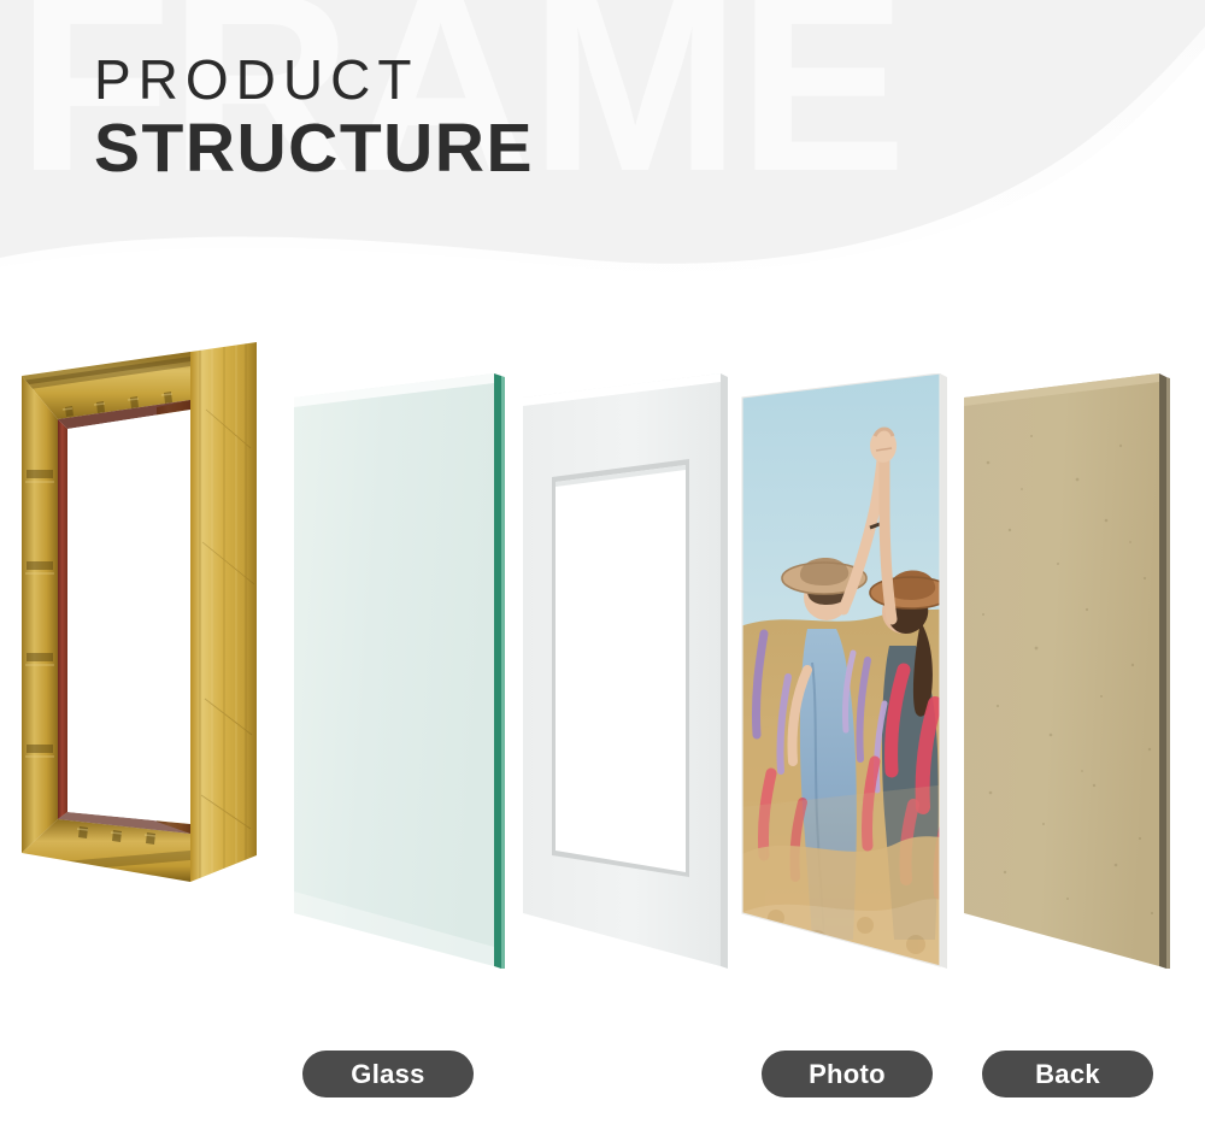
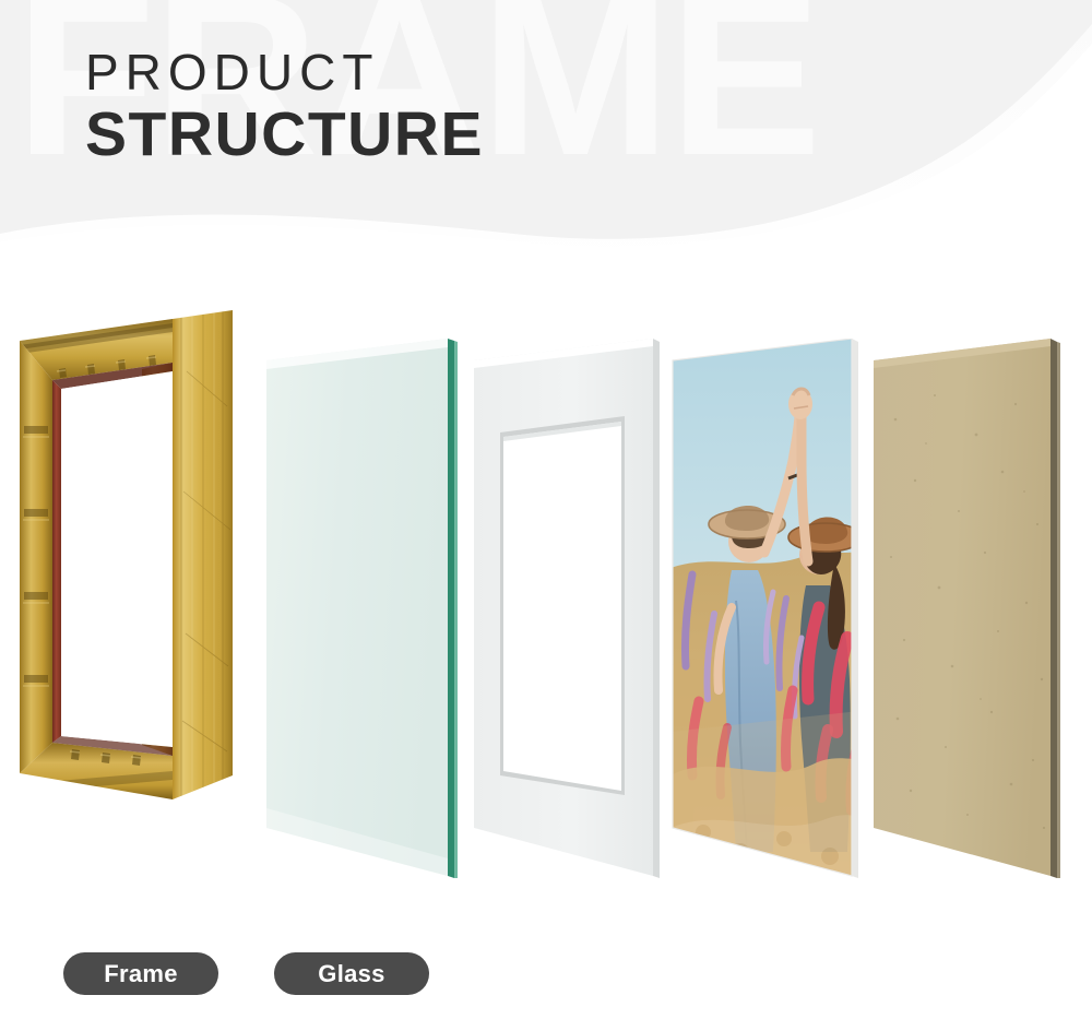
  FRAME
  PRODUCT
  STRUCTURE
+ Frame
  Glass
- Photo
- Back
